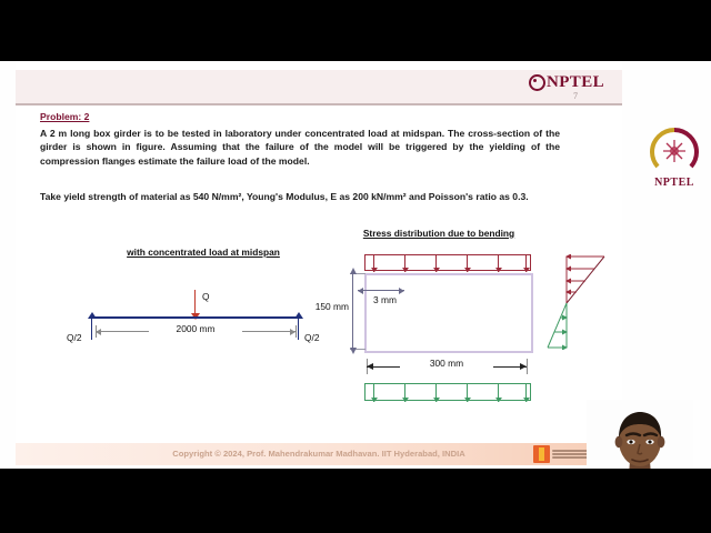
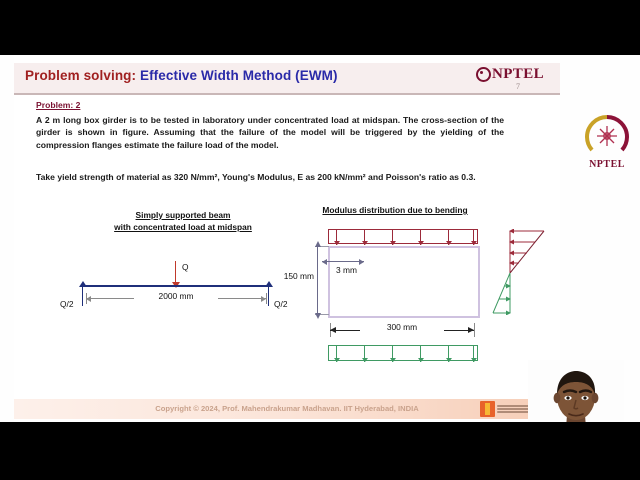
+ Problem solving: Effective Width Method (EWM)
  NPTEL
  7
  Problem: 2
  A 2 m long box girder is to be tested in laboratory under concentrated load at midspan. The cross-section of the girder is shown in figure. Assuming that the failure of the model will be triggered by the yielding of the compression flanges estimate the failure load of the model.
- Take yield strength of material as 540 N/mm², Young's Modulus, E as 200 kN/mm² and Poisson's ratio as 0.3.
+ Take yield strength of material as 320 N/mm², Young's Modulus, E as 200 kN/mm² and Poisson's ratio as 0.3.
+ Simply supported beam
  with concentrated load at midspan
  Q
  Q/2
  Q/2
  2000 mm
- Stress distribution due to bending
+ Modulus distribution due to bending
  150 mm
  3 mm
  300 mm
  Copyright © 2024, Prof. Mahendrakumar Madhavan. IIT Hyderabad, INDIA
  NPTEL
